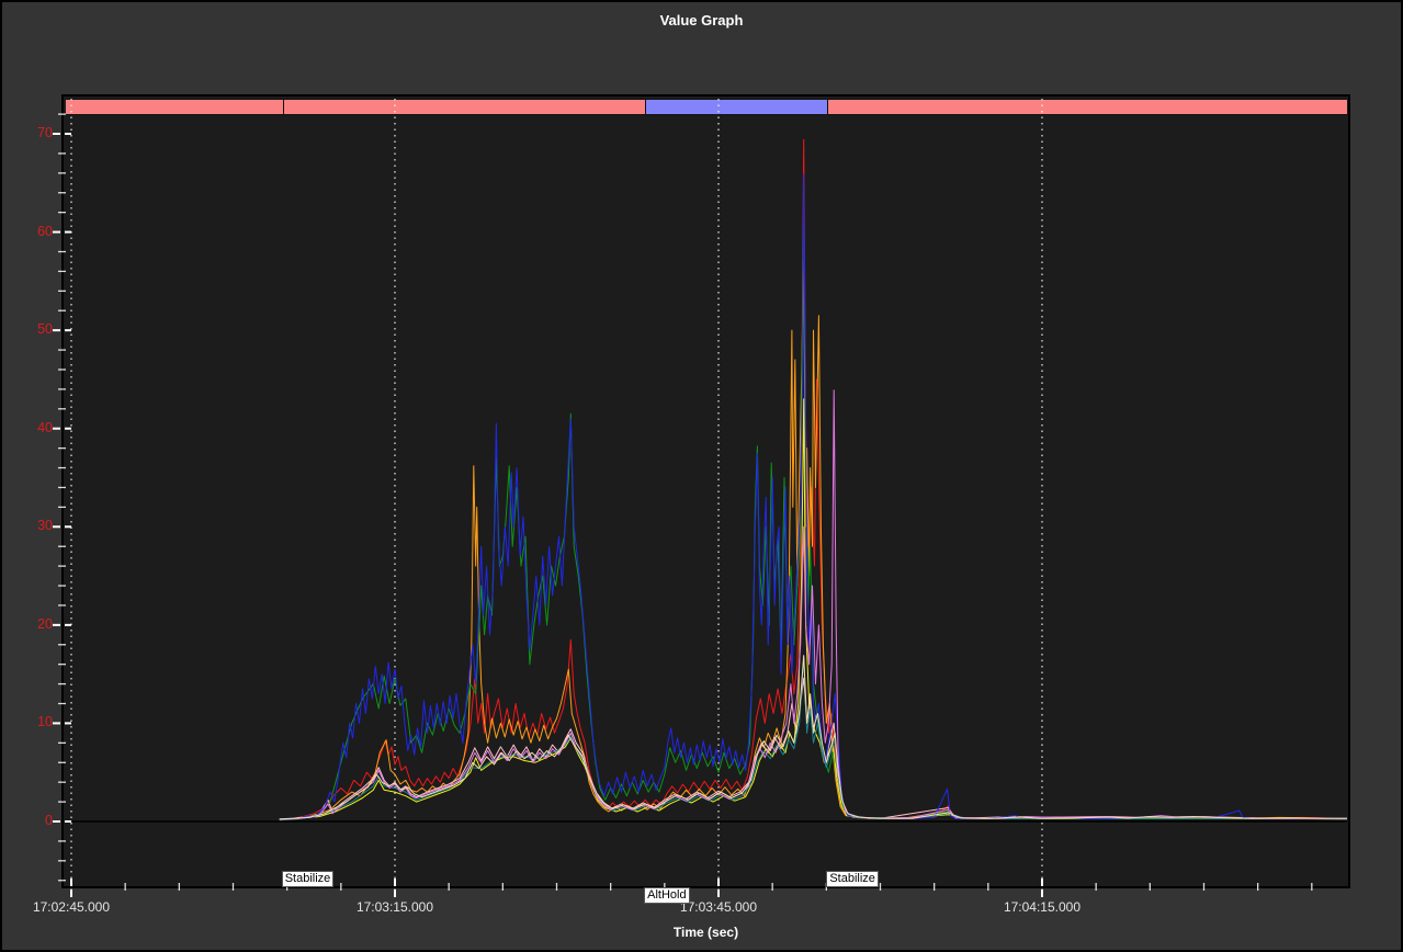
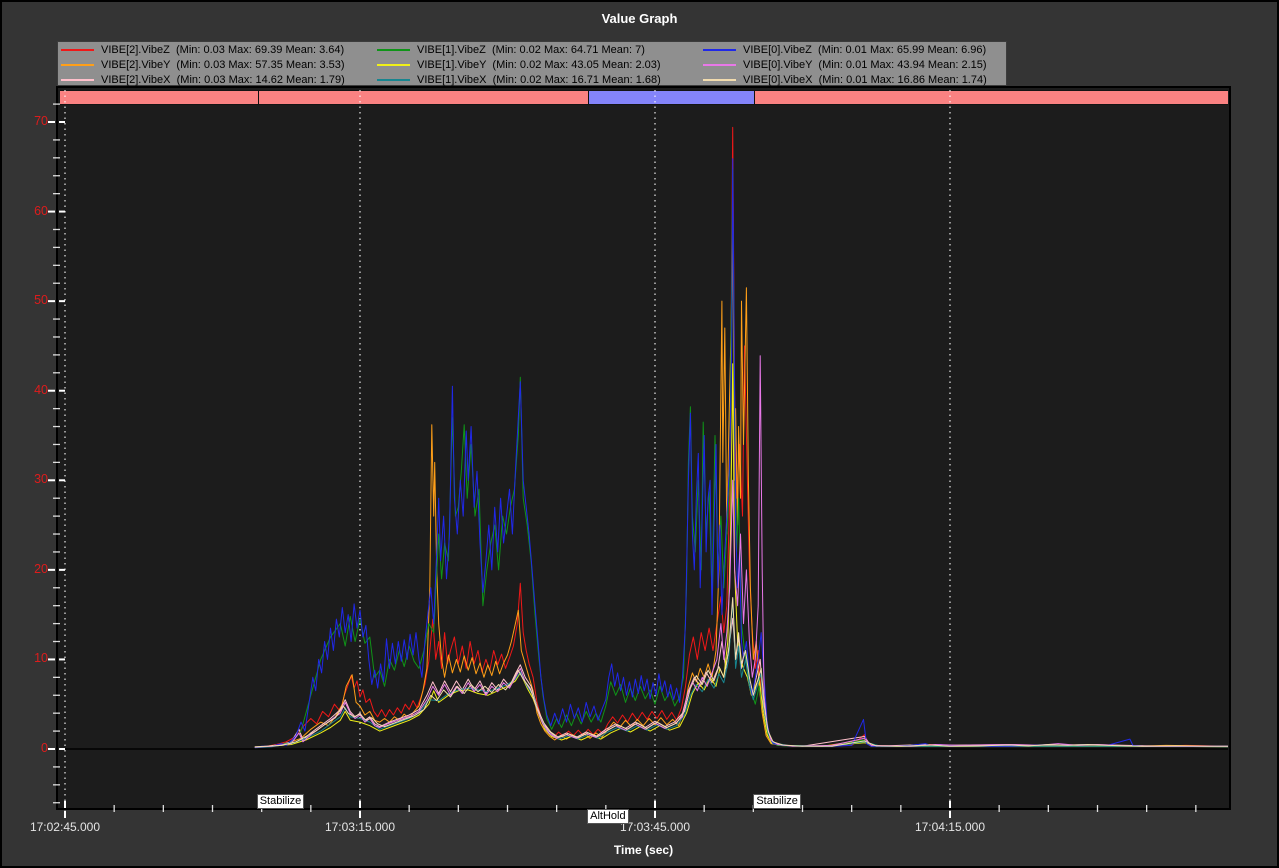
  Value Graph
+ VIBE[2].VibeZ (Min: 0.03 Max: 69.39 Mean: 3.64)
+ VIBE[2].VibeY (Min: 0.03 Max: 57.35 Mean: 3.53)
+ VIBE[2].VibeX (Min: 0.03 Max: 14.62 Mean: 1.79)
+ VIBE[1].VibeZ (Min: 0.02 Max: 64.71 Mean: 7)
+ VIBE[1].VibeY (Min: 0.02 Max: 43.05 Mean: 2.03)
+ VIBE[1].VibeX (Min: 0.02 Max: 16.71 Mean: 1.68)
+ VIBE[0].VibeZ (Min: 0.01 Max: 65.99 Mean: 6.96)
+ VIBE[0].VibeY (Min: 0.01 Max: 43.94 Mean: 2.15)
+ VIBE[0].VibeX (Min: 0.01 Max: 16.86 Mean: 1.74)
  0
  10
  20
  30
  40
  50
  60
  70
  17:02:45.000
  17:03:15.000
  17:03:45.000
  17:04:15.000
  Stabilize
  AltHold
  Stabilize
  Time (sec)
